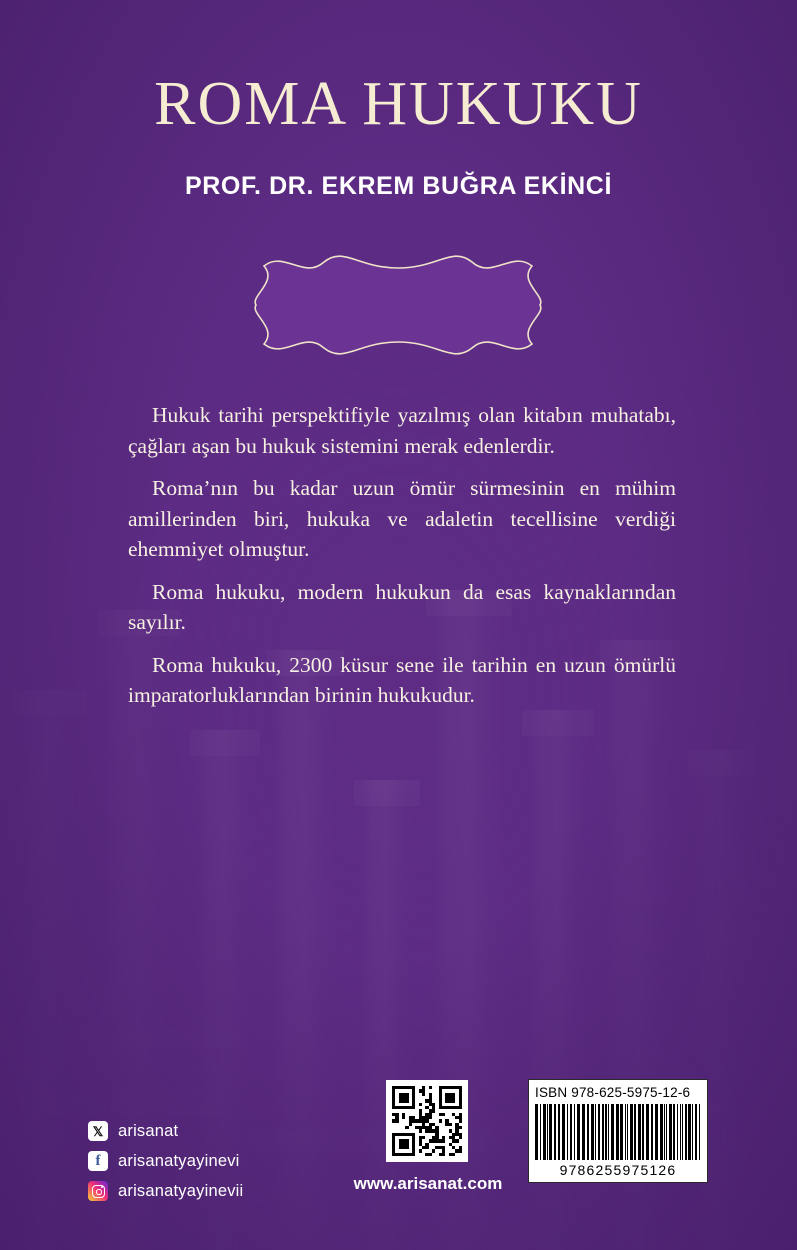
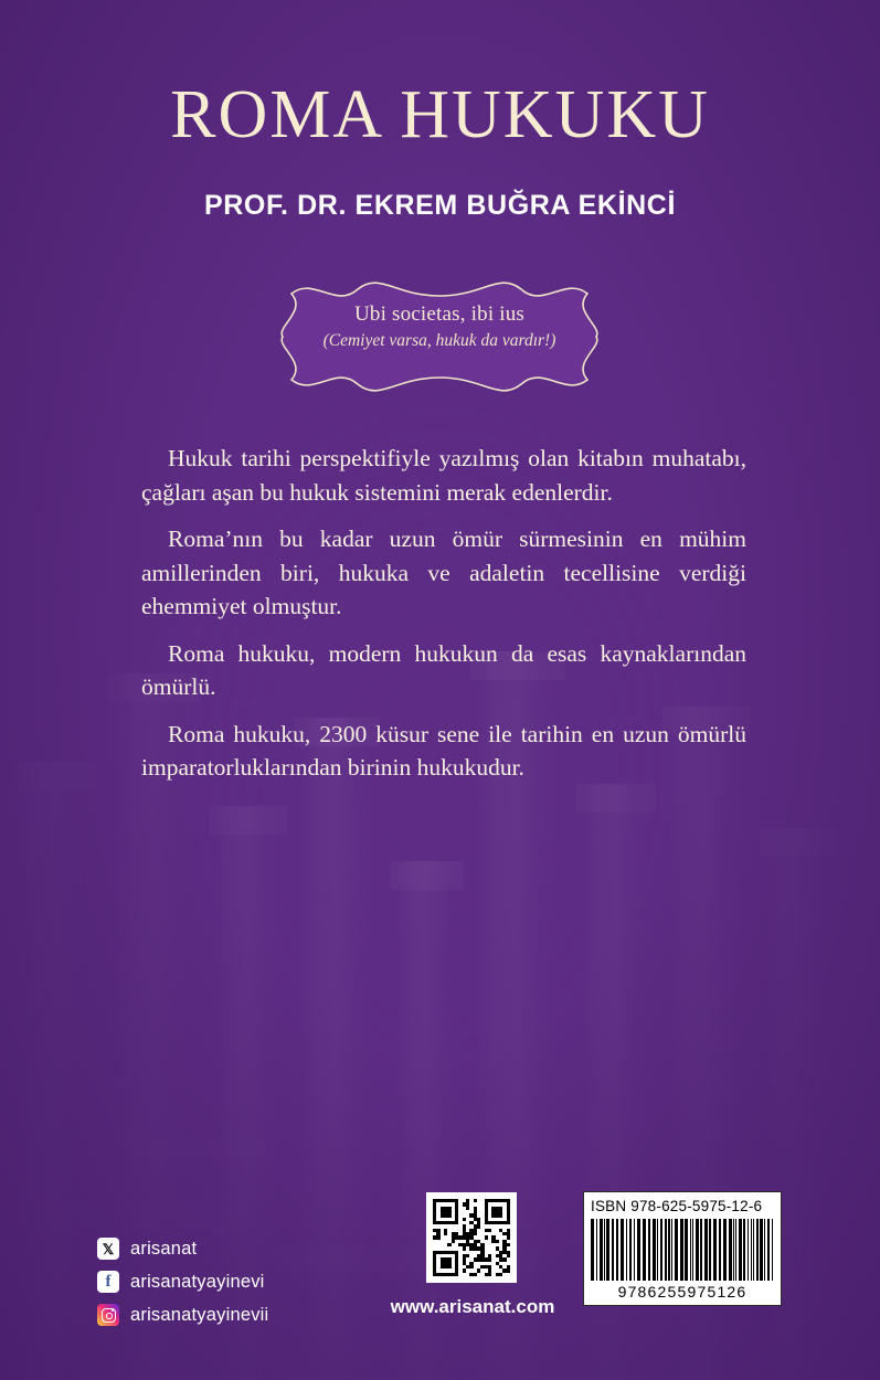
  ROMA HUKUKU
  PROF. DR. EKREM BUĞRA EKİNCİ
+ Ubi societas, ibi ius
+ (Cemiyet varsa, hukuk da vardır!)
  Hukuk tarihi perspektifiyle yazılmış olan kitabın muhatabı, çağları aşan bu hukuk sistemini merak edenlerdir.
  Roma’nın bu kadar uzun ömür sürmesinin en mühim amillerinden biri, hukuka ve adaletin tecellisine verdiği ehemmiyet olmuştur.
- Roma hukuku, modern hukukun da esas kaynaklarından sayılır.
+ Roma hukuku, modern hukukun da esas kaynaklarından ömürlü.
  Roma hukuku, 2300 küsur sene ile tarihin en uzun ömürlü imparatorluklarından birinin hukukudur.
  𝕏
  arisanat
  f
  arisanatyayinevi
  arisanatyayinevii
  www.arisanat.com
  ISBN 978-625-5975-12-6
  9786255975126
